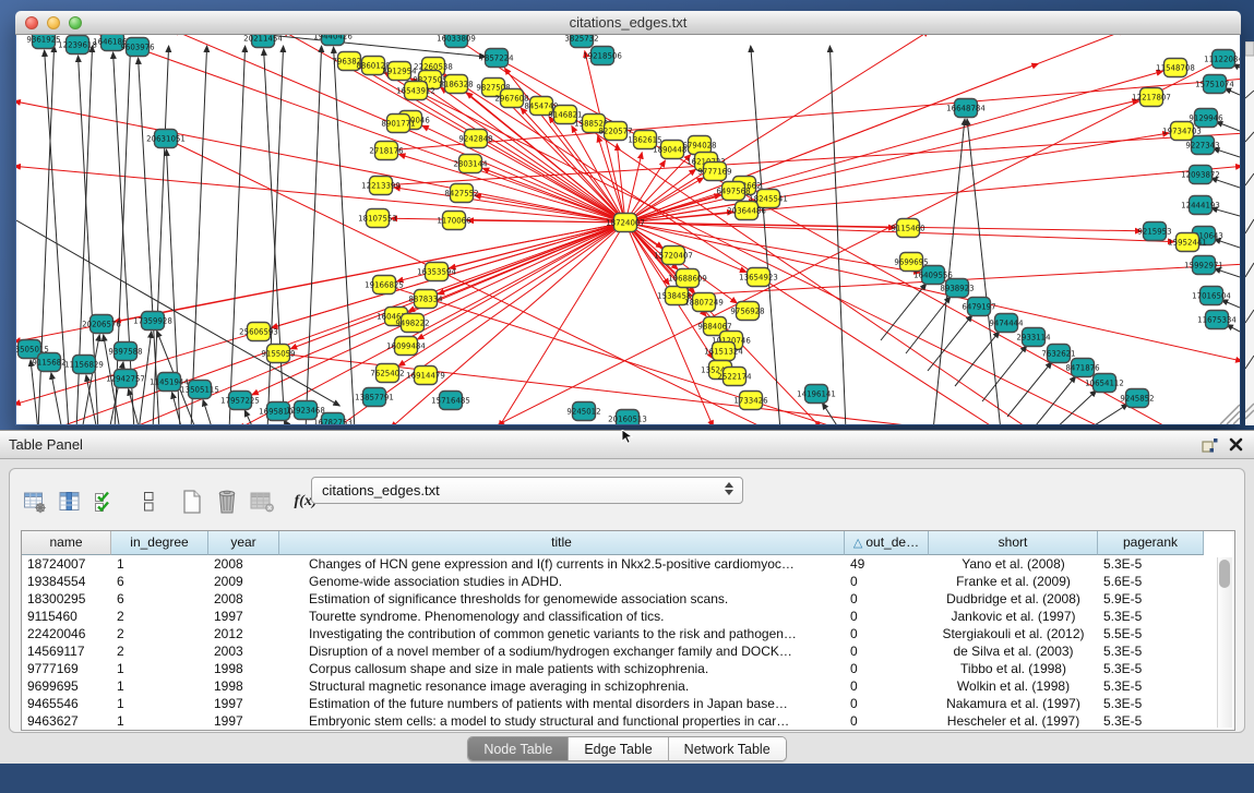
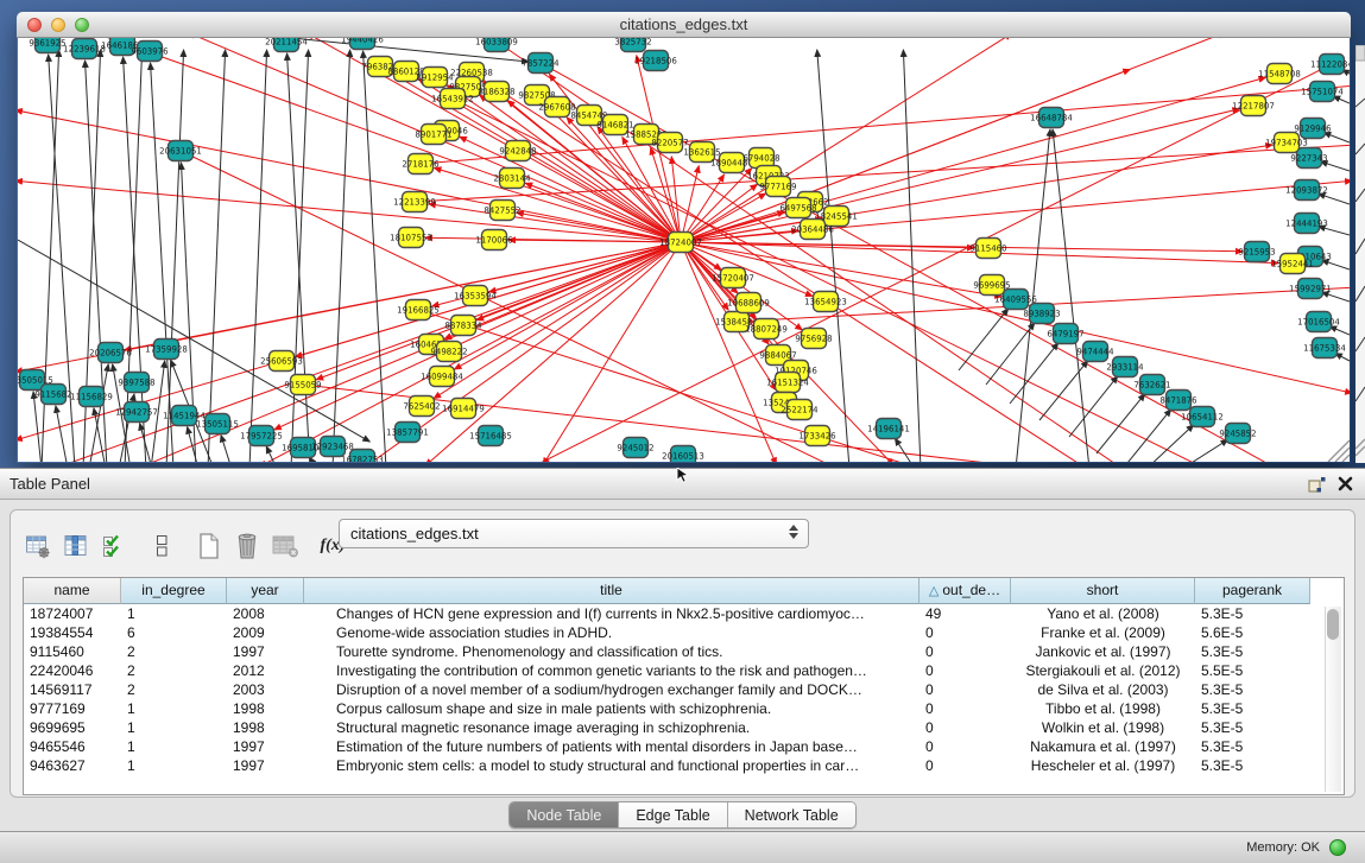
  citations_edges.txt
  18724007
  796382
  886012
  8912954
  22260538
  982750
  8186328
  9827508
  2967608
  845474
  9146821
  158852
  8220577
  1362615
  1890448
  6794028
  9777169
  6497568
  18245541
  20364486
  16543912
  8901771
  2718176
  12213399
  9242848
  2803144
  8427552
  1170066
  18107553
  19166825
  8878334
  9498222
  16099484
  7625402
  16914479
  16353594
  25606593
  9155059
  1538458
  15720407
  10688609
  18807249
  9756928
  9884067
  10120746
  16151324
  2522174
  1733426
  13654923
  9115460
  9699695
  16033809
  7857224
  3825732
  19218506
  19440426
  9361925
  12239618
  1646186
  9603976
  20211454
  20206576
  17359928
  9397588
  3505015
  9115682
  11156829
  12942757
  11451944
  13505115
  17957225
  1695810
  16782753
  12923468
  20631051
  13857791
  15716485
  9245012
  20160513
  14196141
  16409556
  8938923
  6479197
  9474444
  2933114
  7632621
  8471876
  10654112
  9245852
  1112208
  15751074
  9129946
  9227343
  12093872
  12444193
  15992971
  17016504
  11675334
  16648784
  9215953
  11548708
  12217807
  19734703
  15952441
  Table Panel
  f(x
  citations_edges.txt
  name in_degree year title △ out_de… short pagerank
  18724007 1 2008 Changes of HCN gene expression and I(f) currents in Nkx2.5-positive cardiomyoc… 49 Yano et al. (2008) 5.3E-5
  19384554 6 2009 Genome-wide association studies in ADHD. 0 Franke et al. (2009) 5.6E-5
- 18300295 6 2008 Estimation of significance thresholds for genomewide association scans. 0 Dudbridge et al. (2008) 5.9E-5
  9115460 2 1997 Tourette syndrome. Phenomenology and classification of tics. 0 Jankovic et al. (1997) 5.3E-5
  22420046 2 2012 Investigating the contribution of common genetic variants to the risk and pathogen… 0 Stergiakouli et al. (2012) 5.5E-5
  14569117 2 2003 Disruption of a novel member of a sodium/hydrogen exchanger family and DOCK… 0 de Silva et al. (2003) 5.3E-5
  9777169 1 1998 Corpus callosum shape and size in male patients with schizophrenia. 0 Tibbo et al. (1998) 5.3E-5
  9699695 1 1998 Structural magnetic resonance image averaging in schizophrenia. 0 Wolkin et al. (1998) 5.3E-5
  9465546 1 1997 Estimation of the future numbers of patients with mental disorders in Japan base… 0 Nakamura et al. (1997) 5.3E-5
  9463627 1 1997 Embryonic stem cells: a model to study structural and functional properties in car… 0 Hescheler et al. (1997) 5.3E-5
  Node Table
  Edge Table
  Network Table
+ Memory: OK
